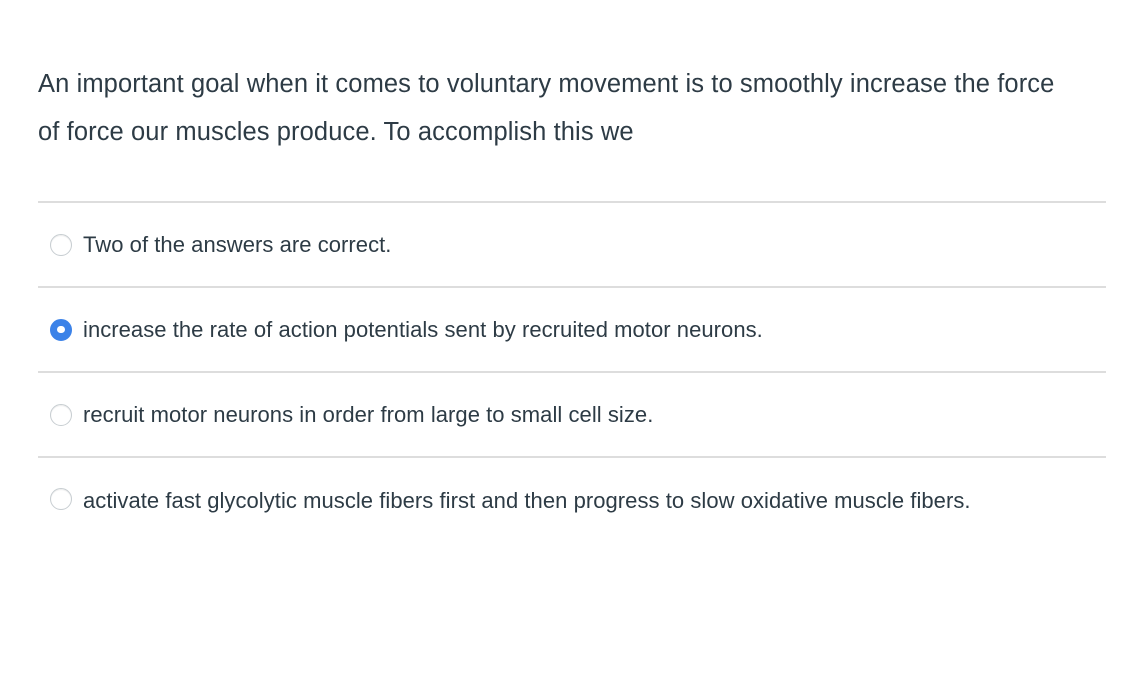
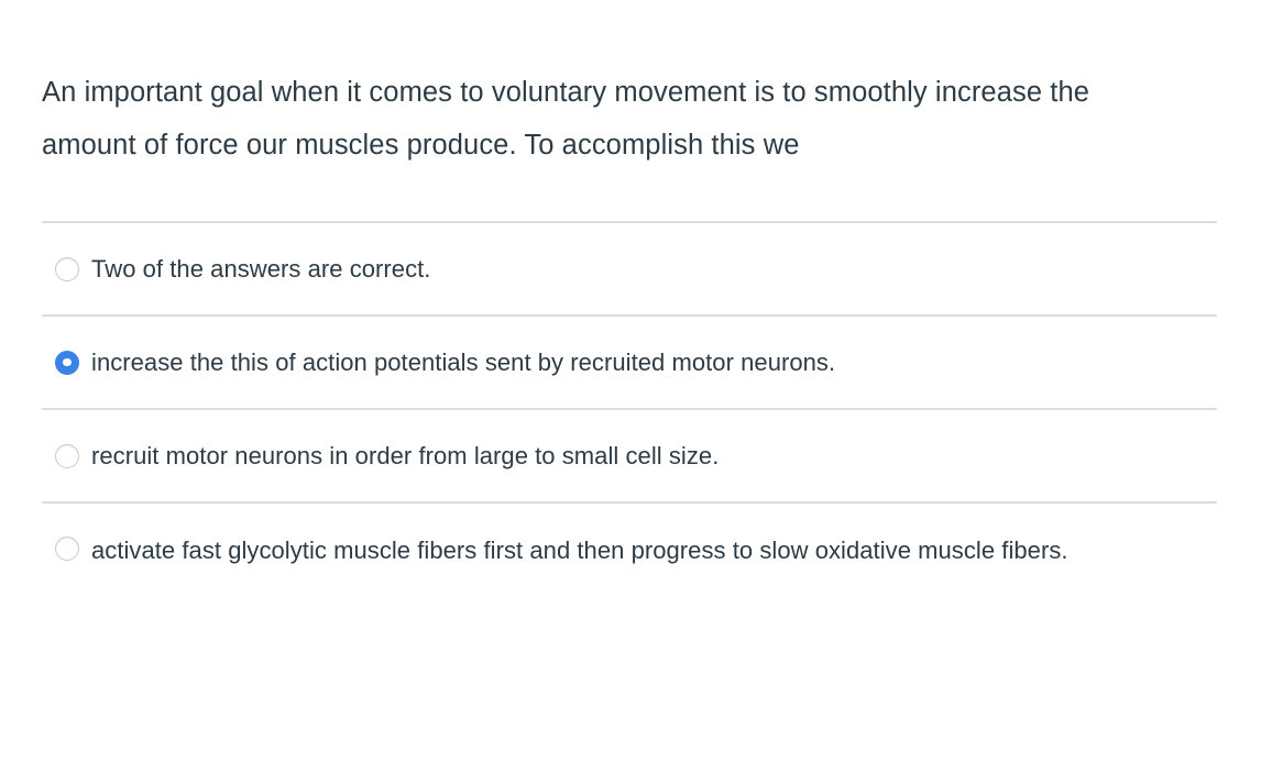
- An important goal when it comes to voluntary movement is to smoothly increase the force of force our muscles produce. To accomplish this we
+ An important goal when it comes to voluntary movement is to smoothly increase the amount of force our muscles produce. To accomplish this we
  Two of the answers are correct.
- increase the rate of action potentials sent by recruited motor neurons.
+ increase the this of action potentials sent by recruited motor neurons.
  recruit motor neurons in order from large to small cell size.
  activate fast glycolytic muscle fibers first and then progress to slow oxidative muscle fibers.
